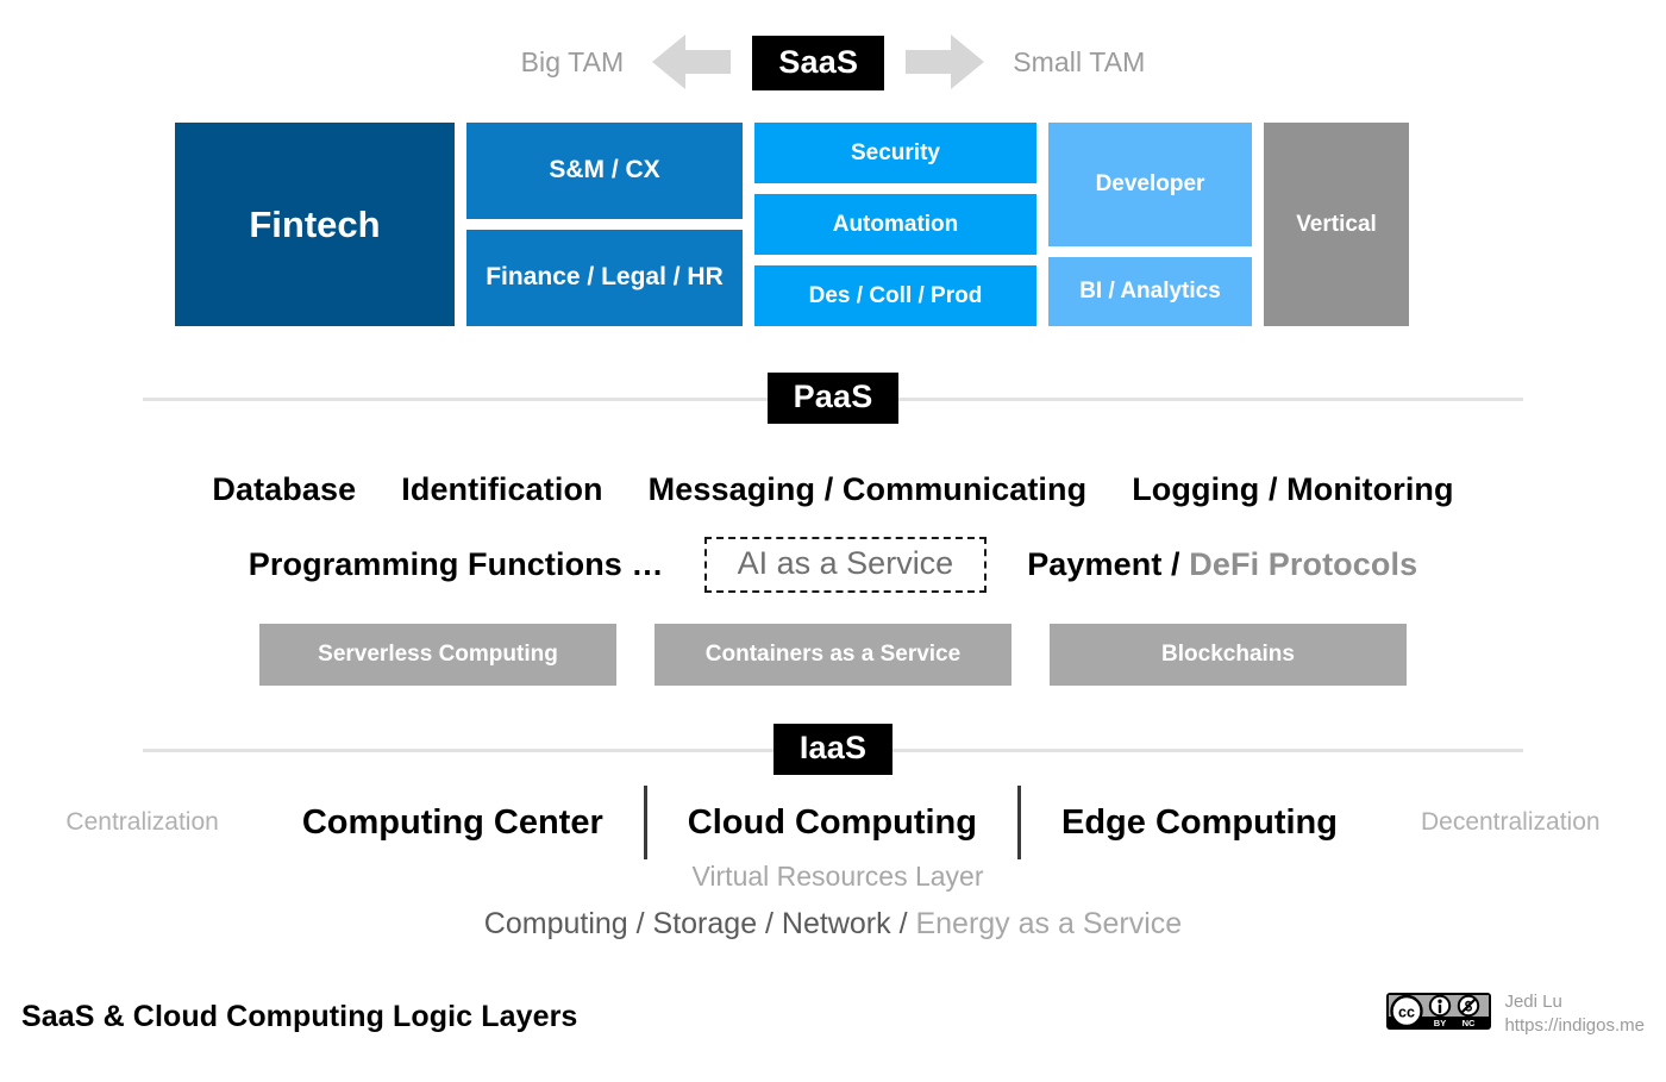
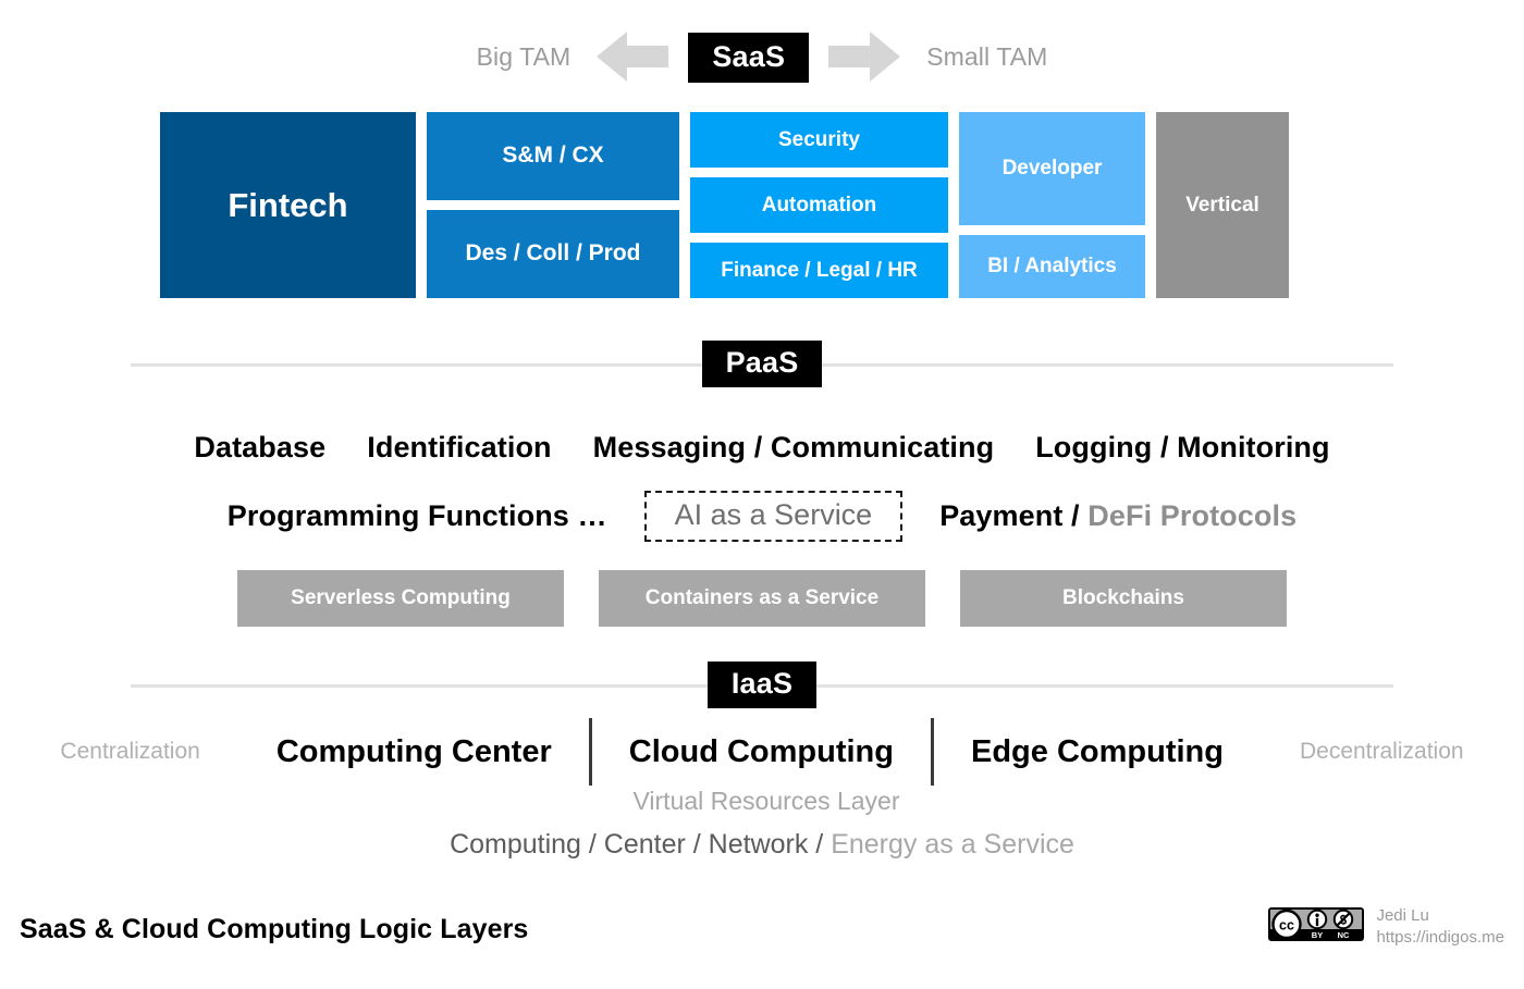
  Big TAM
  SaaS
  Small TAM
  Fintech
  S&M / CX
- Finance / Legal / HR
+ Des / Coll / Prod
  Security
  Automation
- Des / Coll / Prod
+ Finance / Legal / HR
  Developer
  BI / Analytics
  Vertical
  PaaS
  Database
  Identification
  Messaging / Communicating
  Logging / Monitoring
  Programming Functions …
  AI as a Service
  Payment / DeFi Protocols
  Serverless Computing
  Containers as a Service
  Blockchains
  IaaS
  Centralization
  Computing Center
  Cloud Computing
  Edge Computing
  Decentralization
  Virtual Resources Layer
- Computing / Storage / Network / Energy as a Service
+ Computing / Center / Network / Energy as a Service
  SaaS & Cloud Computing Logic Layers
  cc
  BY
  $
  NC
  Jedi Lu
  https://indigos.me
